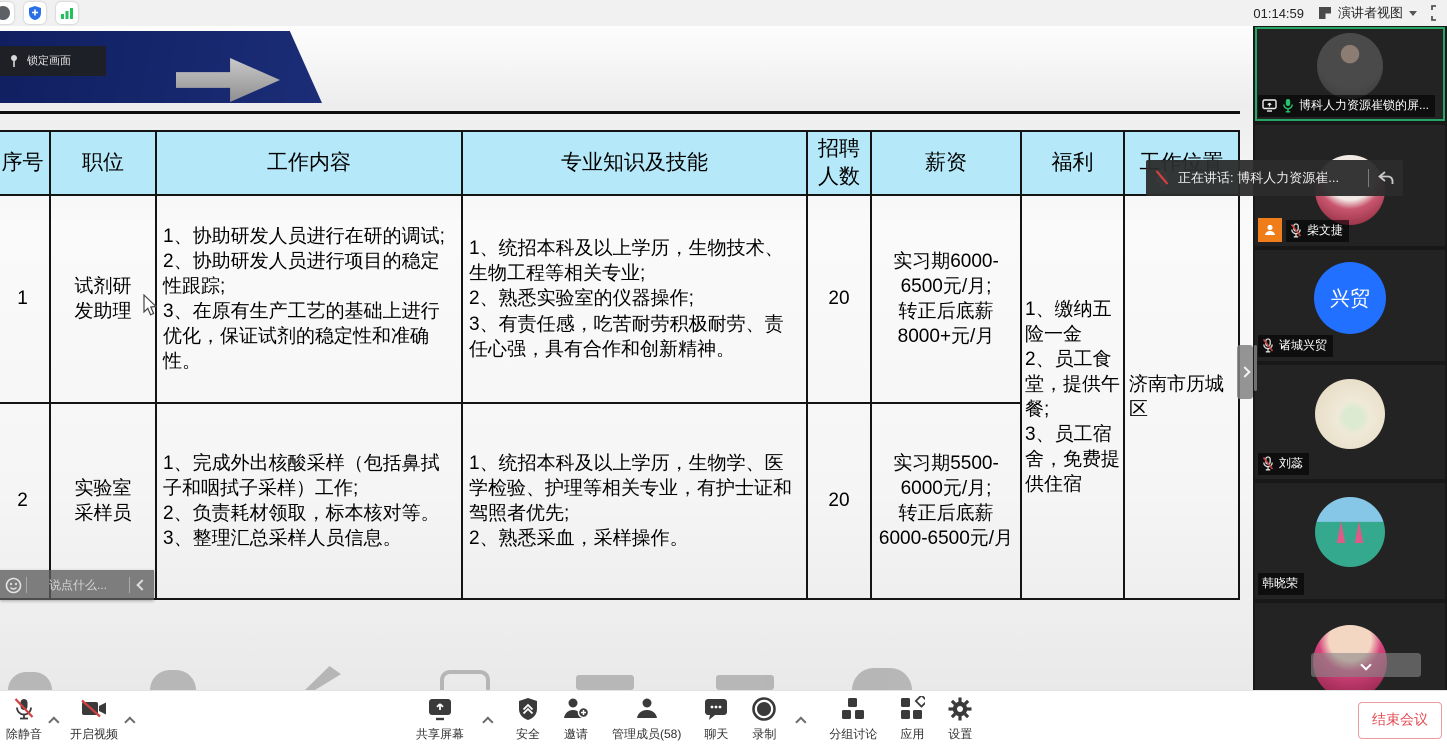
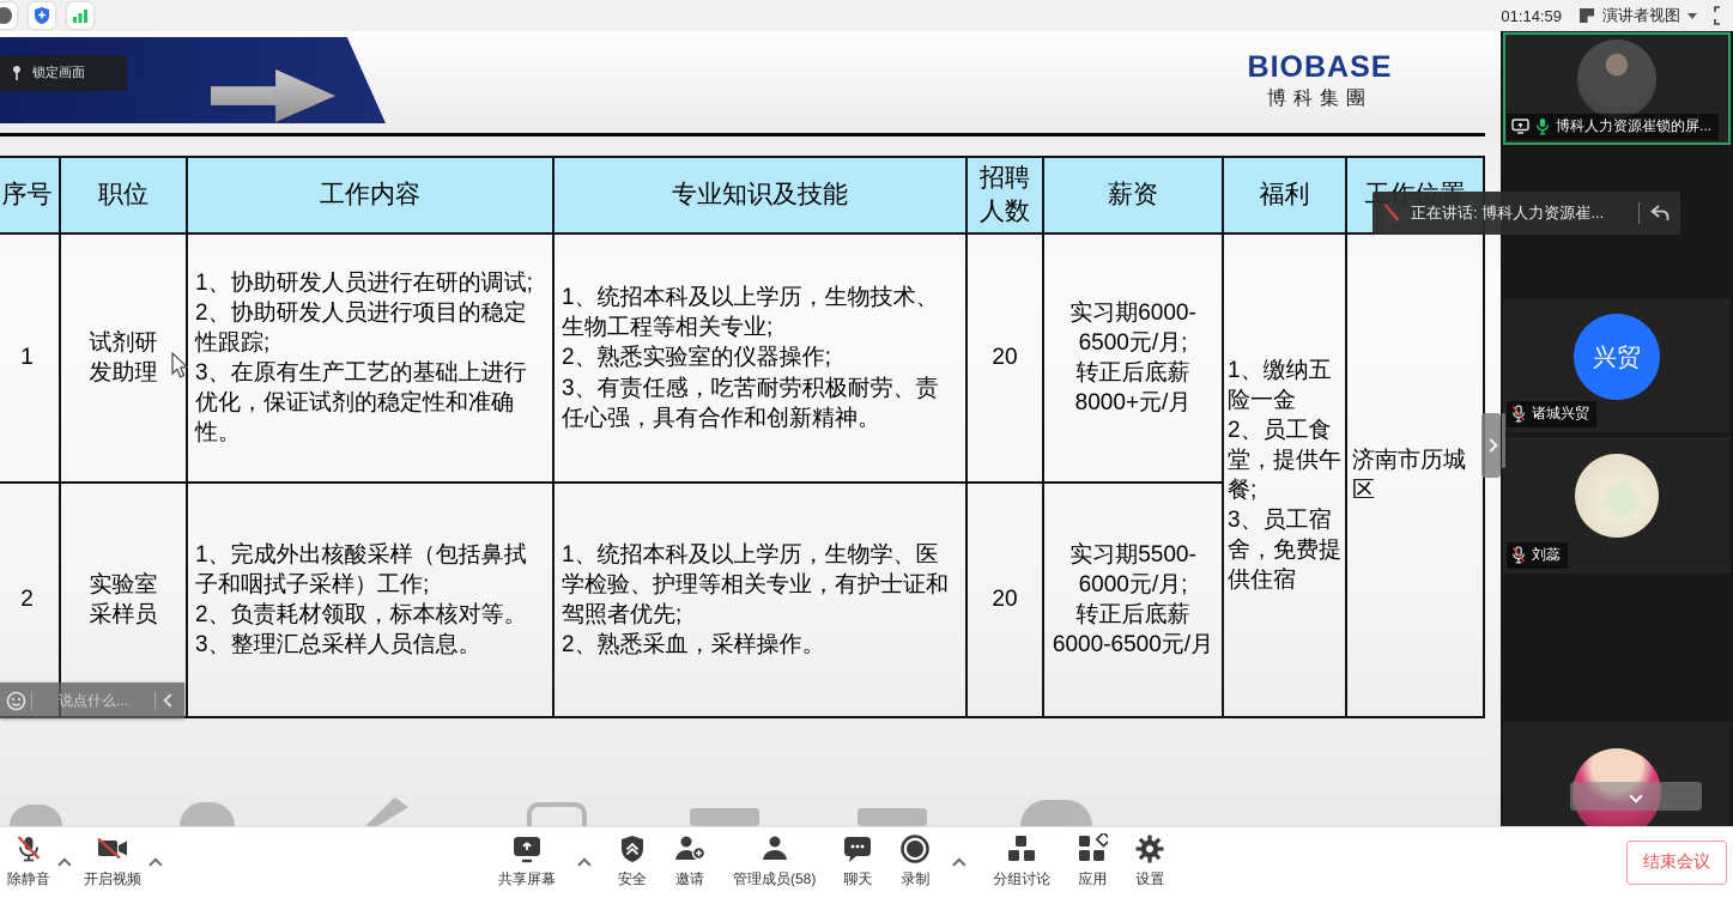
  01:14:59
  演讲者视图
  锁定画面
+ BIOBASE
+ 博科集團
  序号	职位	工作内容	专业知识及技能	招聘人数	薪资	福利
  1	试剂研发助理	1、协助研发人员进行在研的调试; 2、协助研发人员进行项目的稳定性跟踪; 3、在原有生产工艺的基础上进行优化，保证试剂的稳定性和准确性。	1、统招本科及以上学历，生物技术、生物工程等相关专业; 2、熟悉实验室的仪器操作; 3、有责任感，吃苦耐劳积极耐劳、责任心强，具有合作和创新精神。	20	实习期6000-6500元/月; 转正后底薪8000+元/月	1、缴纳五险一金 2、员工食堂，提供午餐; 3、员工宿舍，免费提供住宿	济南市历城区
  2	实验室采样员	1、完成外出核酸采样（包括鼻拭子和咽拭子采样）工作; 2、负责耗材领取，标本核对等。 3、整理汇总采样人员信息。	1、统招本科及以上学历，生物学、医学检验、护理等相关专业，有护士证和驾照者优先; 2、熟悉采血，采样操作。	20	实习期5500-6000元/月; 转正后底薪6000-6500元/月
  说点什么...
  正在讲话: 博科人力资源崔...
  博科人力资源崔锁的屏...
- 柴文捷
  兴贸
  诸城兴贸
  刘蕊
- 韩晓荣
  除静音
  开启视频
  共享屏幕
  安全
  邀请
  管理成员(58)
  聊天
  录制
  分组讨论
  应用
  设置
  结束会议
